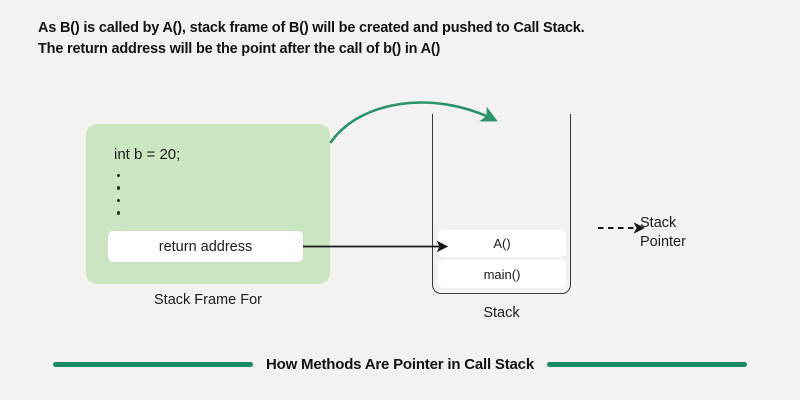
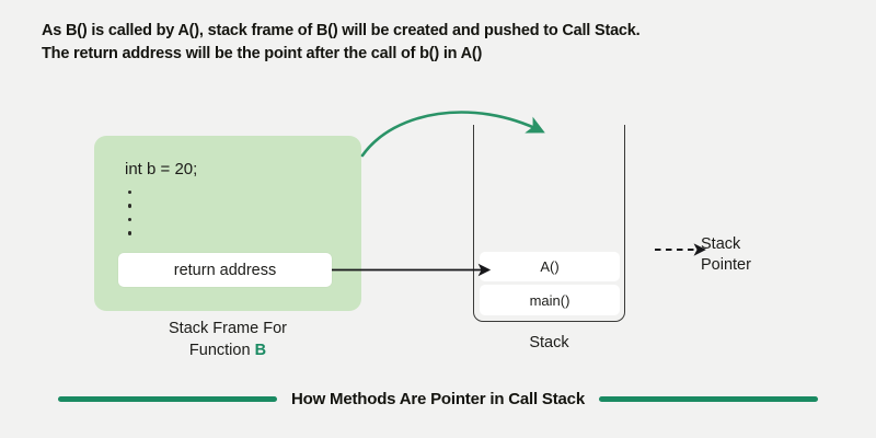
  As B() is called by A(), stack frame of B() will be created and pushed to Call Stack.
  The return address will be the point after the call of b() in A()
  int b = 20;
  return address
  Stack Frame For
+ Function B
  A()
  main()
  Stack
  Stack
  Pointer
  How Methods Are Pointer in Call Stack
